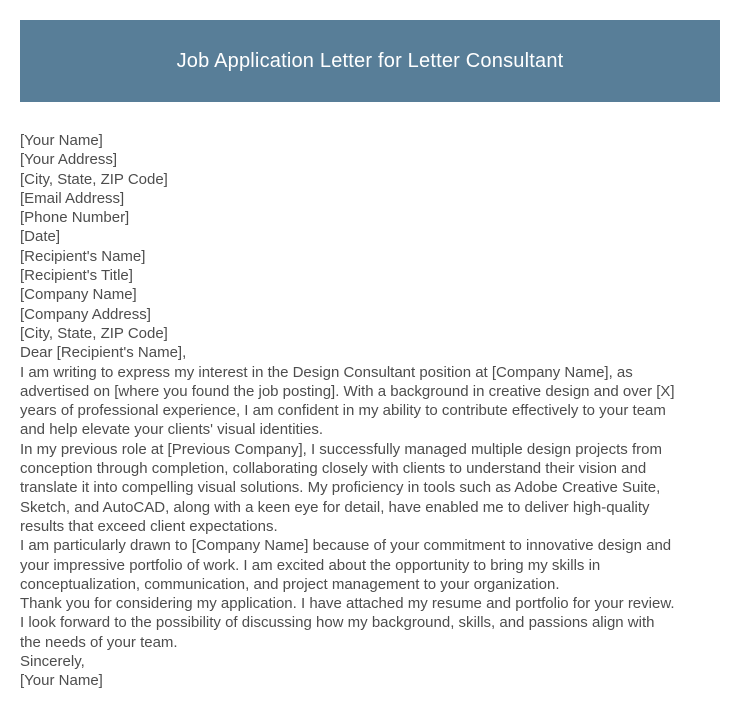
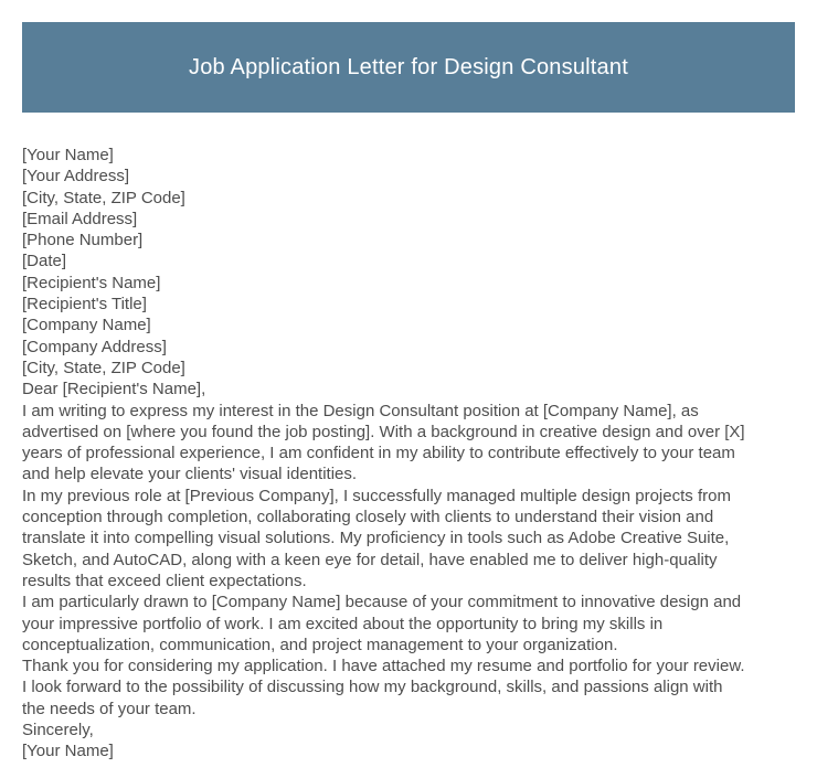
- Job Application Letter for Letter Consultant
+ Job Application Letter for Design Consultant
  [Your Name]
  [Your Address]
  [City, State, ZIP Code]
  [Email Address]
  [Phone Number]
  [Date]
  [Recipient's Name]
  [Recipient's Title]
  [Company Name]
  [Company Address]
  [City, State, ZIP Code]
  Dear [Recipient's Name],
  I am writing to express my interest in the Design Consultant position at [Company Name], as
  advertised on [where you found the job posting]. With a background in creative design and over [X]
  years of professional experience, I am confident in my ability to contribute effectively to your team
  and help elevate your clients' visual identities.
  In my previous role at [Previous Company], I successfully managed multiple design projects from
  conception through completion, collaborating closely with clients to understand their vision and
  translate it into compelling visual solutions. My proficiency in tools such as Adobe Creative Suite,
  Sketch, and AutoCAD, along with a keen eye for detail, have enabled me to deliver high-quality
  results that exceed client expectations.
  I am particularly drawn to [Company Name] because of your commitment to innovative design and
  your impressive portfolio of work. I am excited about the opportunity to bring my skills in
  conceptualization, communication, and project management to your organization.
  Thank you for considering my application. I have attached my resume and portfolio for your review.
  I look forward to the possibility of discussing how my background, skills, and passions align with
  the needs of your team.
  Sincerely,
  [Your Name]
